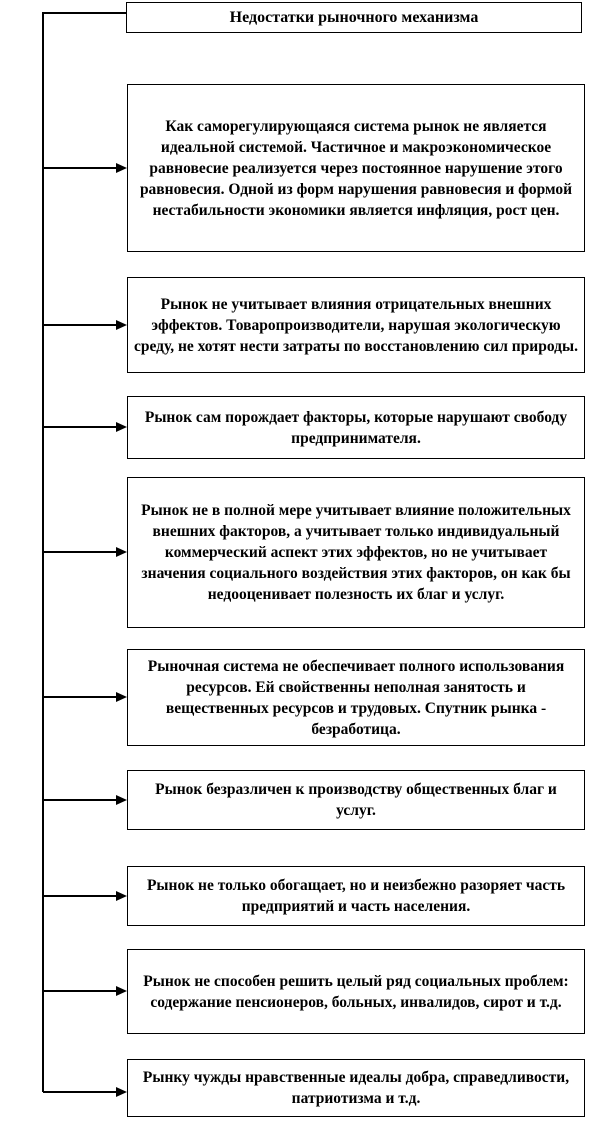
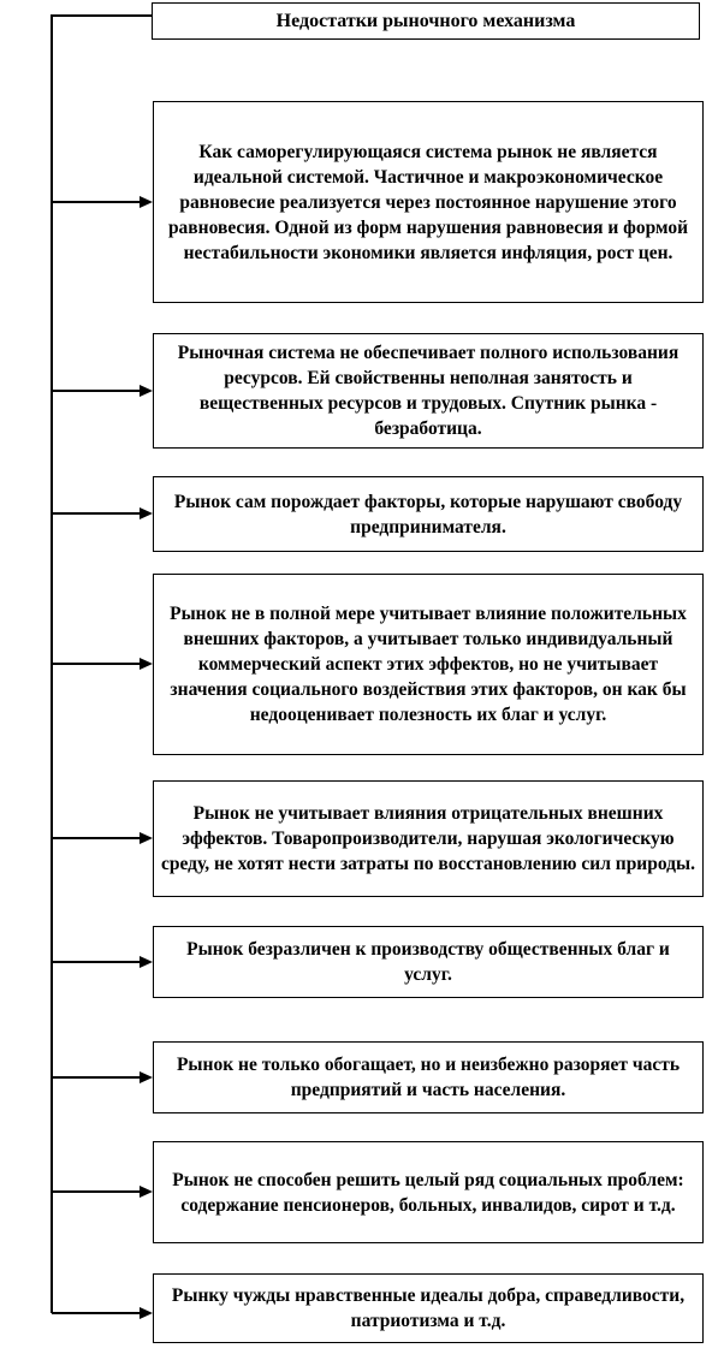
  Недостатки рыночного механизма
  Как саморегулирующаяся система рынок не является идеальной системой. Частичное и макроэкономическое равновесие реализуется через постоянное нарушение этого равновесия. Одной из форм нарушения равновесия и формой нестабильности экономики является инфляция, рост цен.
- Рынок не учитывает влияния отрицательных внешних эффектов. Товаропроизводители, нарушая экологическую среду, не хотят нести затраты по восстановлению сил природы.
+ Рыночная система не обеспечивает полного использования ресурсов. Ей свойственны неполная занятость и вещественных ресурсов и трудовых. Спутник рынка - безработица.
  Рынок сам порождает факторы, которые нарушают свободу предпринимателя.
  Рынок не в полной мере учитывает влияние положительных внешних факторов, а учитывает только индивидуальный коммерческий аспект этих эффектов, но не учитывает значения социального воздействия этих факторов, он как бы недооценивает полезность их благ и услуг.
- Рыночная система не обеспечивает полного использования ресурсов. Ей свойственны неполная занятость и вещественных ресурсов и трудовых. Спутник рынка - безработица.
+ Рынок не учитывает влияния отрицательных внешних эффектов. Товаропроизводители, нарушая экологическую среду, не хотят нести затраты по восстановлению сил природы.
  Рынок безразличен к производству общественных благ и услуг.
  Рынок не только обогащает, но и неизбежно разоряет часть предприятий и часть населения.
  Рынок не способен решить целый ряд социальных проблем: содержание пенсионеров, больных, инвалидов, сирот и т.д.
  Рынку чужды нравственные идеалы добра, справедливости, патриотизма и т.д.
